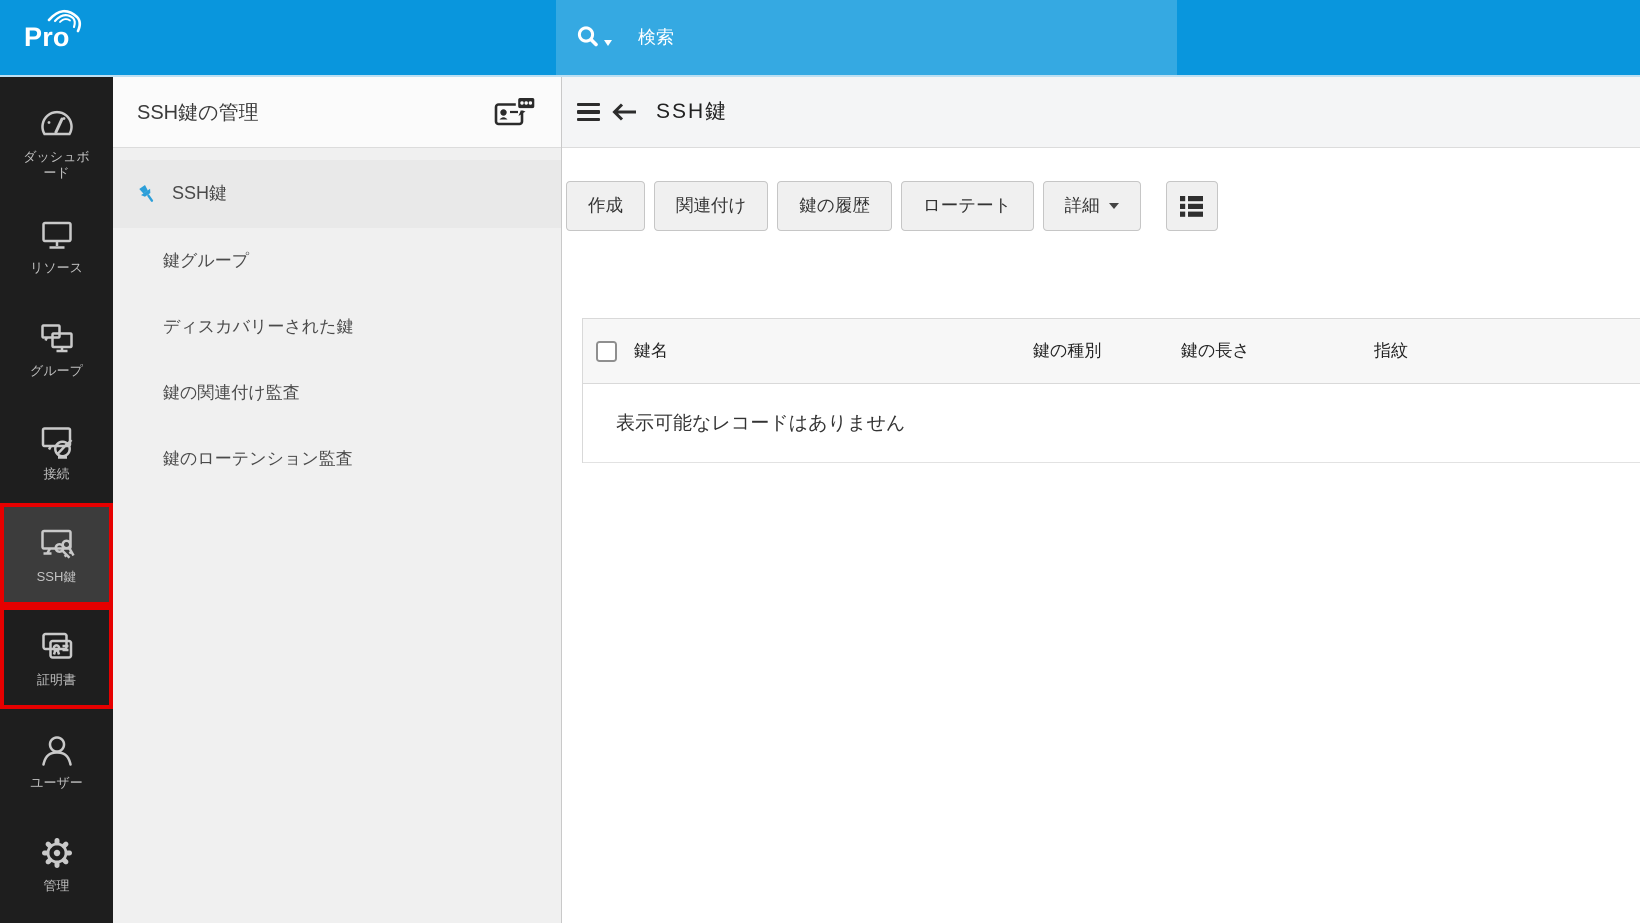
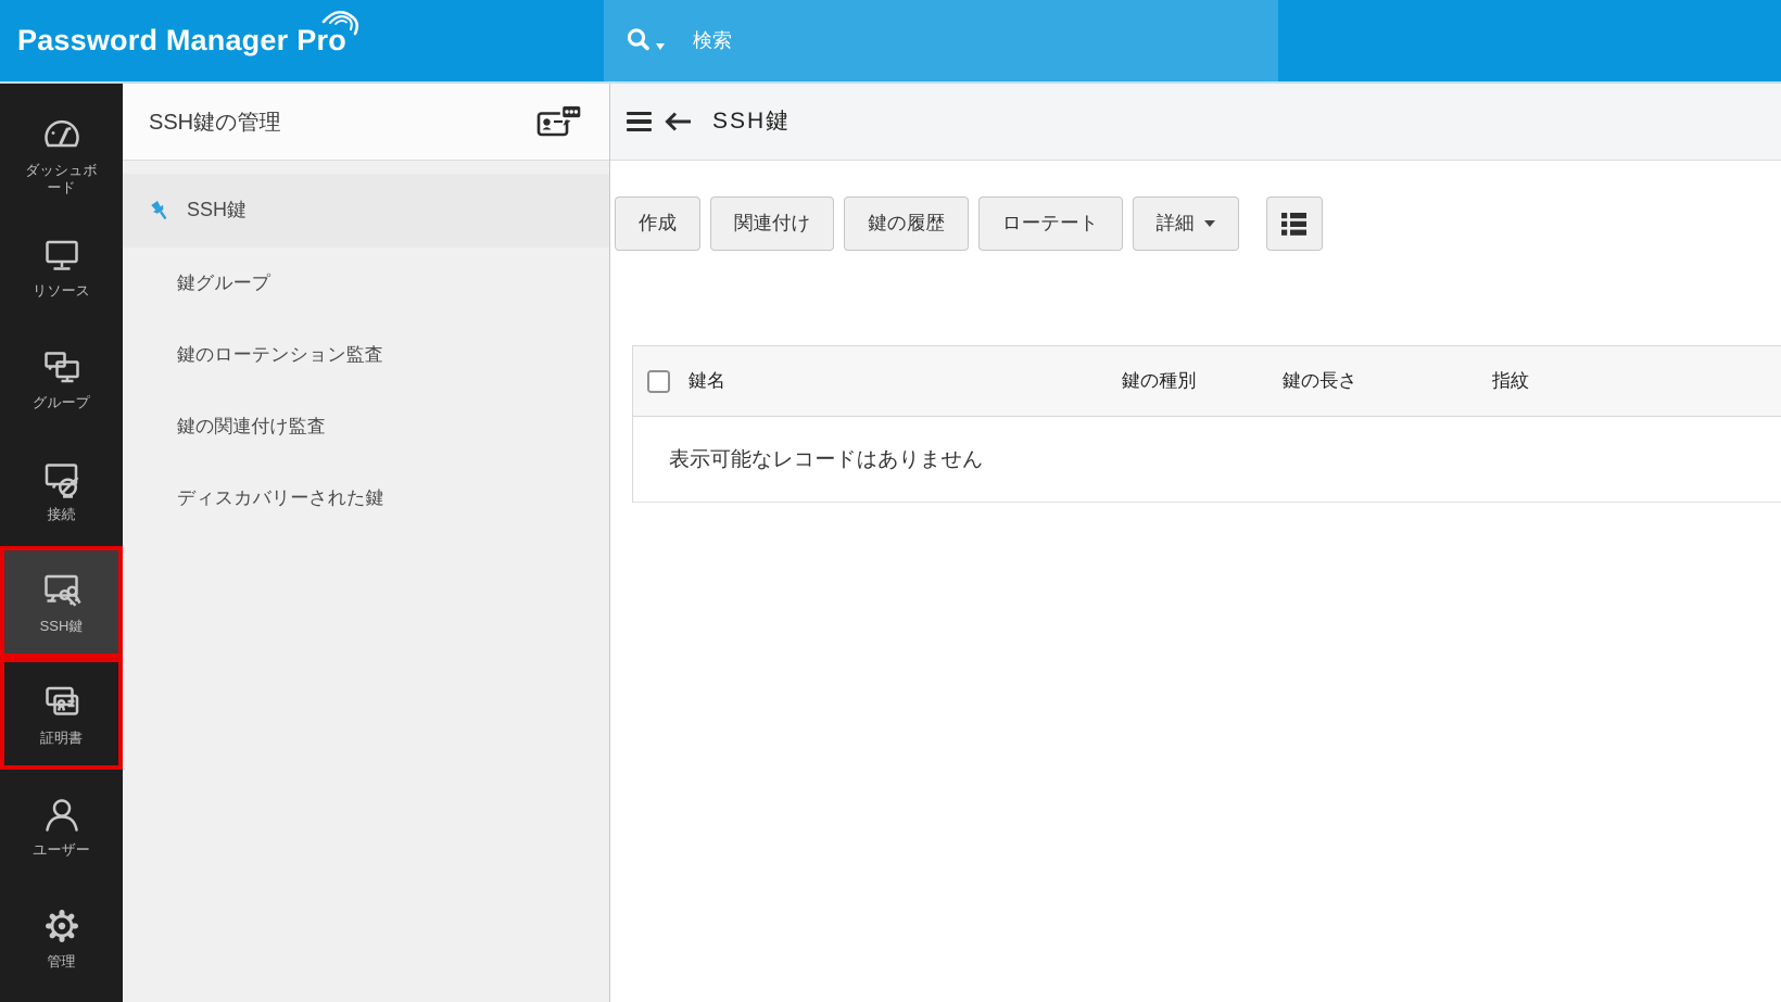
+ Password Manager
  Pro
  検索
  ダッシュボード
  リソース
  グループ
  接続
  SSH鍵
  証明書
  ユーザー
  管理
  SSH鍵の管理
  SSH鍵
  鍵グループ
- ディスカバリーされた鍵
+ 鍵のローテンション監査
  鍵の関連付け監査
- 鍵のローテンション監査
+ ディスカバリーされた鍵
  SSH鍵
  作成
  関連付け
  鍵の履歴
  ローテート
  詳細
  鍵名
  鍵の種別
  鍵の長さ
  指紋
  表示可能なレコードはありません
